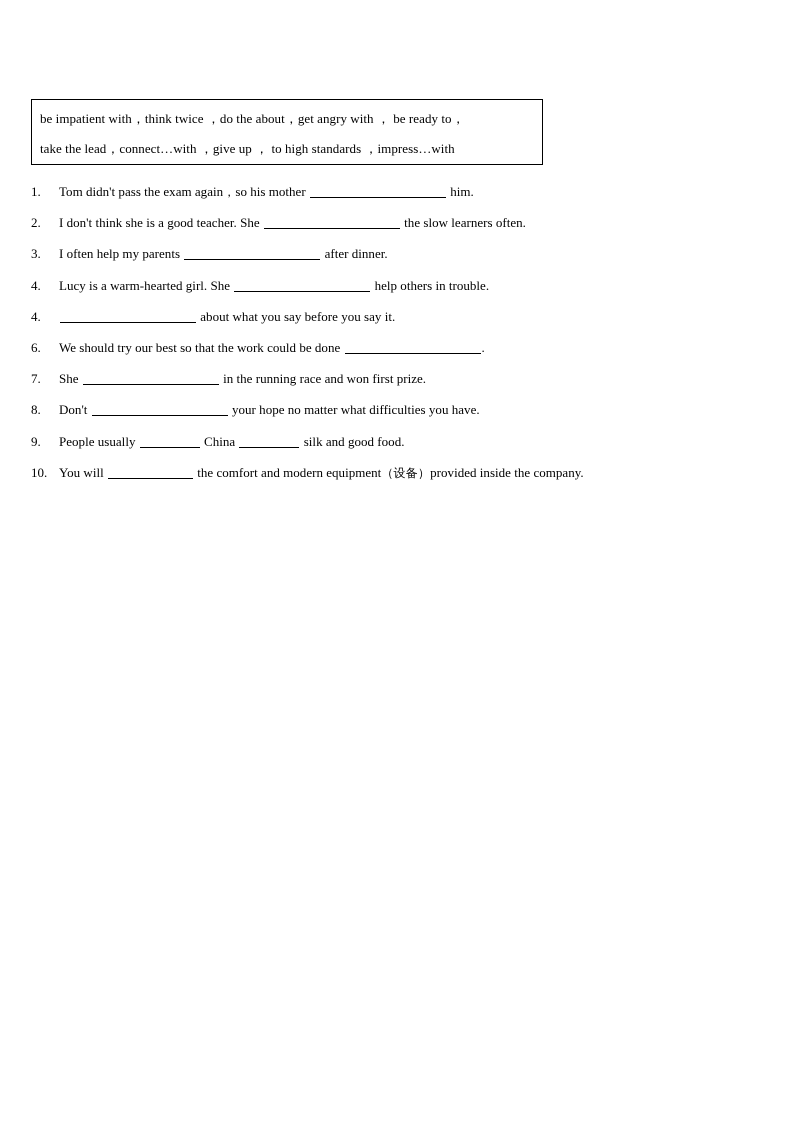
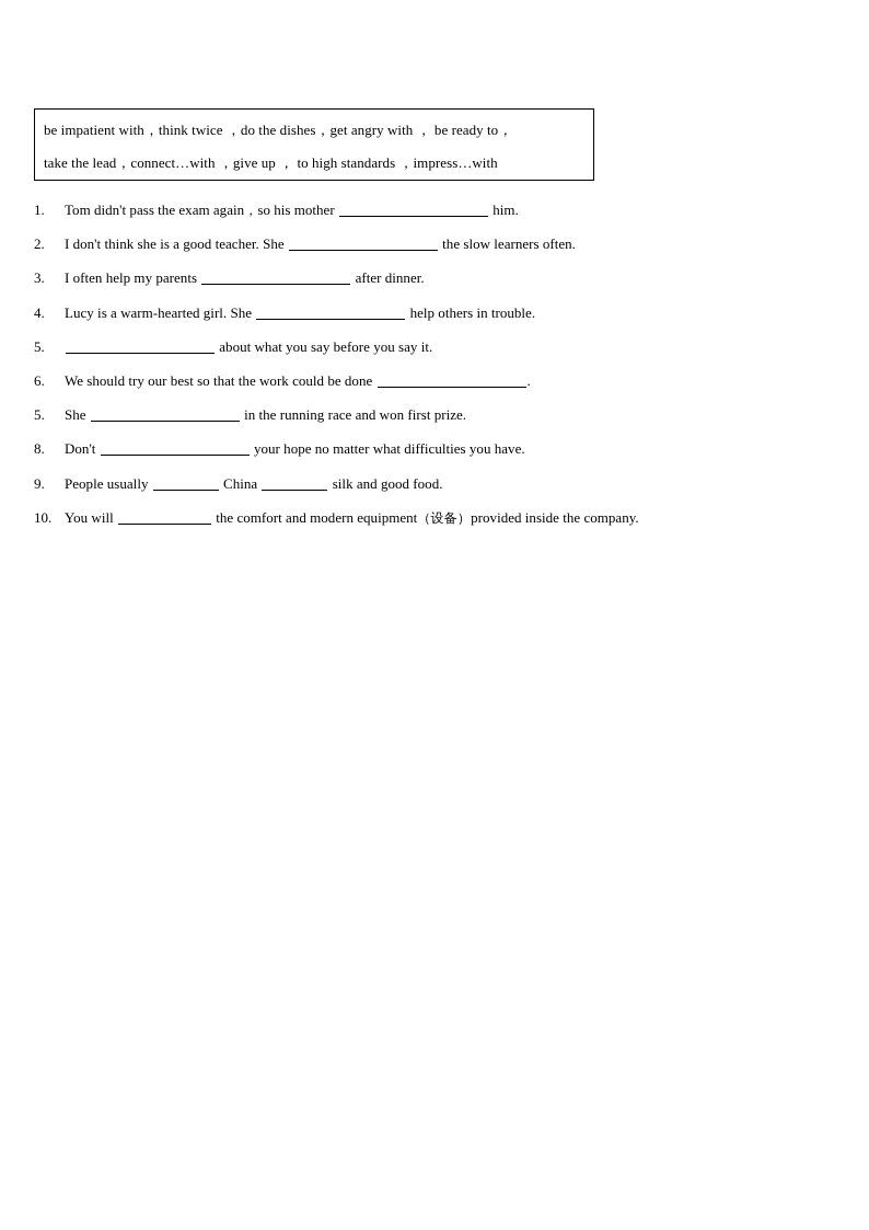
- be impatient with，think twice ，do the about，get angry with ， be ready to，
+ be impatient with，think twice ，do the dishes，get angry with ， be ready to，
  take the lead，connect…with ，give up ， to high standards ，impress…with
  1. Tom didn't pass the exam again，so his mother him.
  2. I don't think she is a good teacher. She the slow learners often.
  3. I often help my parents after dinner.
  4. Lucy is a warm-hearted girl. She help others in trouble.
- 4. about what you say before you say it.
+ 5. about what you say before you say it.
  6. We should try our best so that the work could be done .
- 7. She in the running race and won first prize.
+ 5. She in the running race and won first prize.
  8. Don't your hope no matter what difficulties you have.
  9. People usually China silk and good food.
  10. You will the comfort and modern equipment（设备）provided inside the company.
